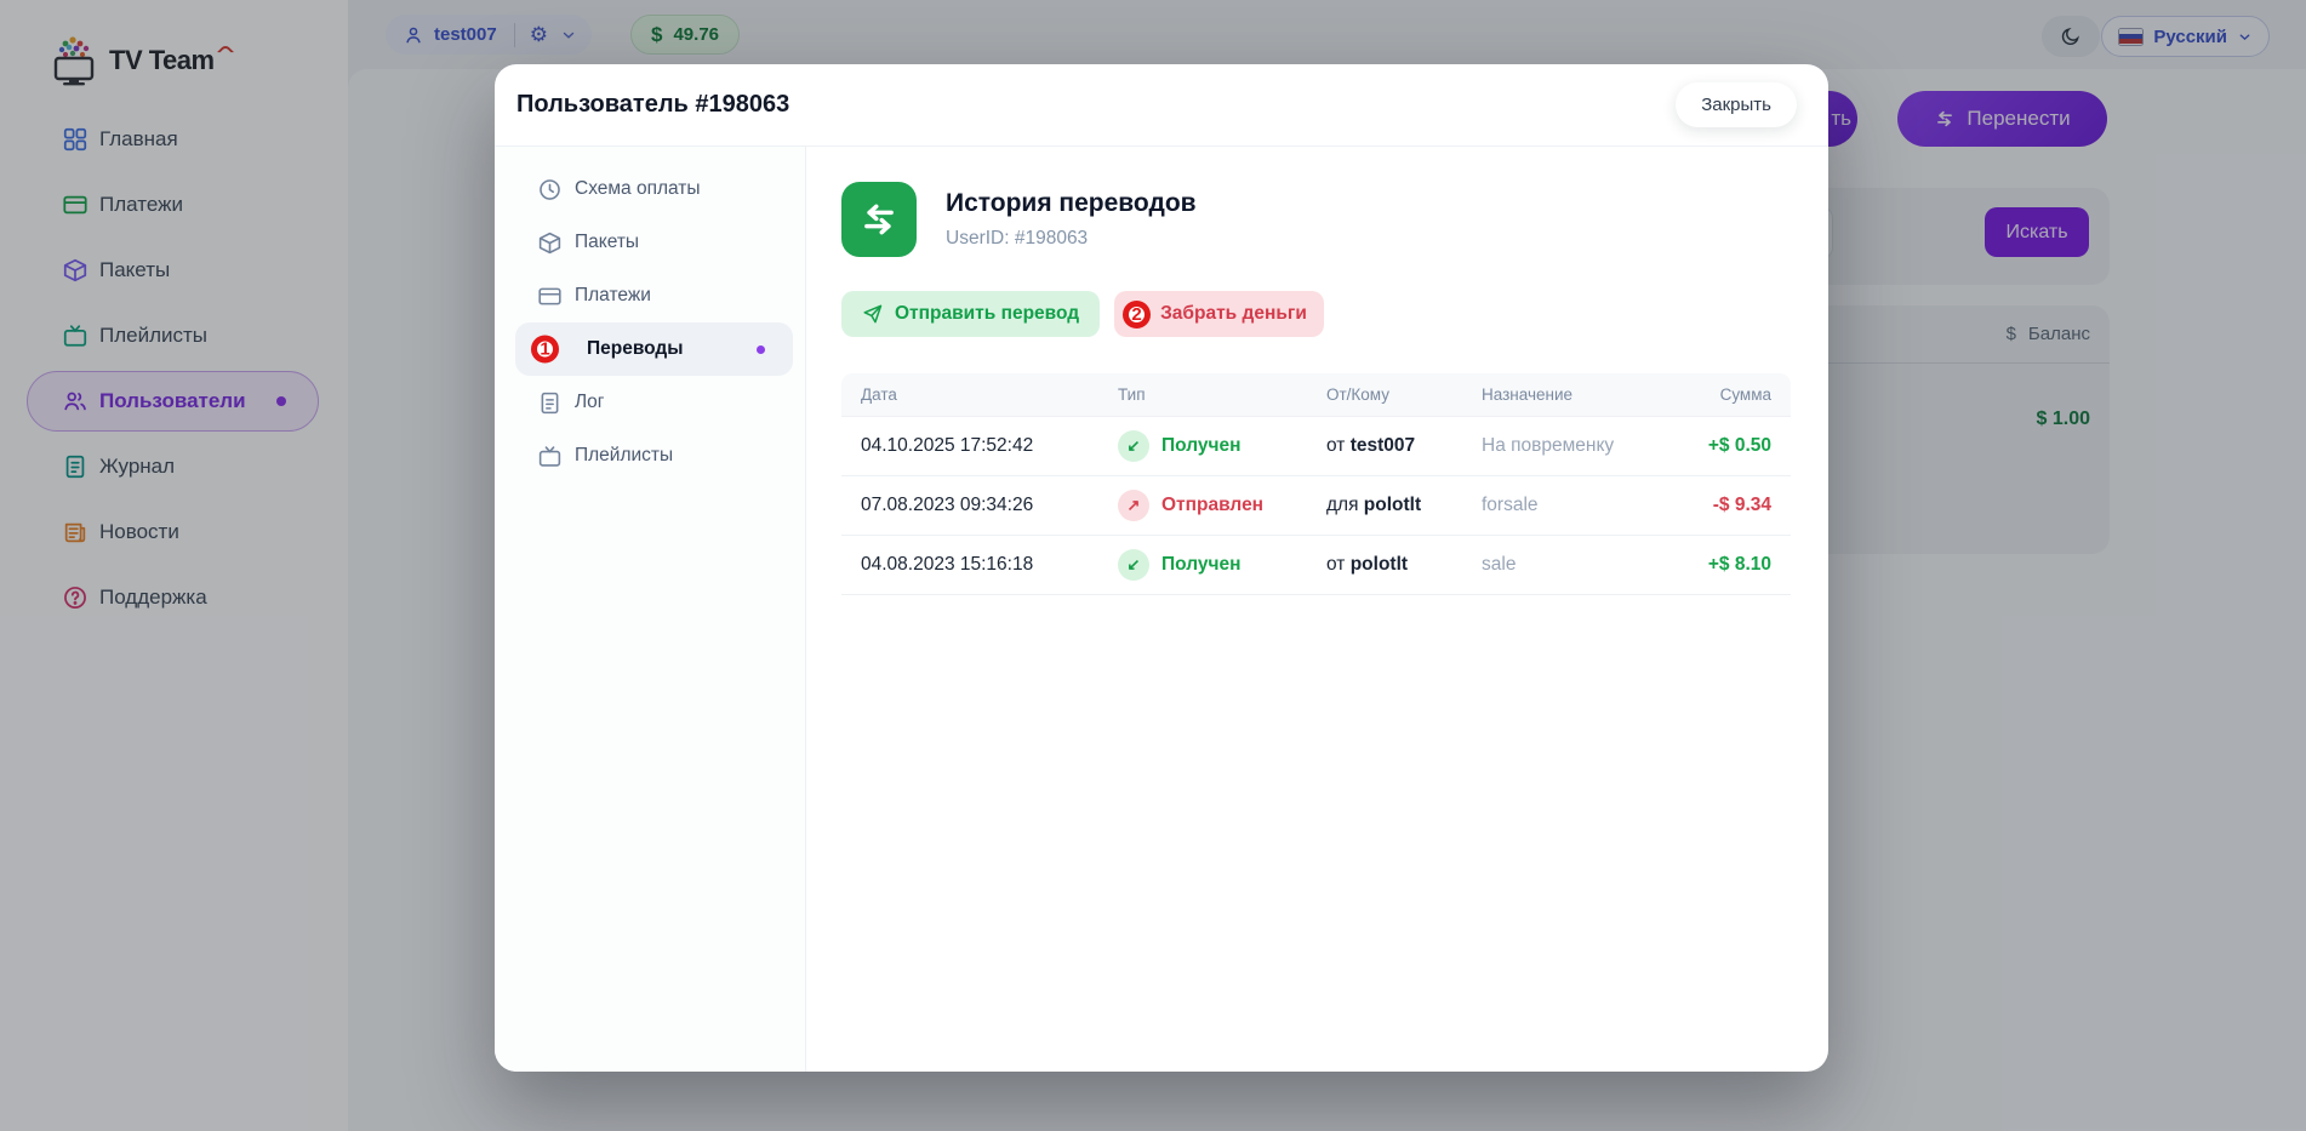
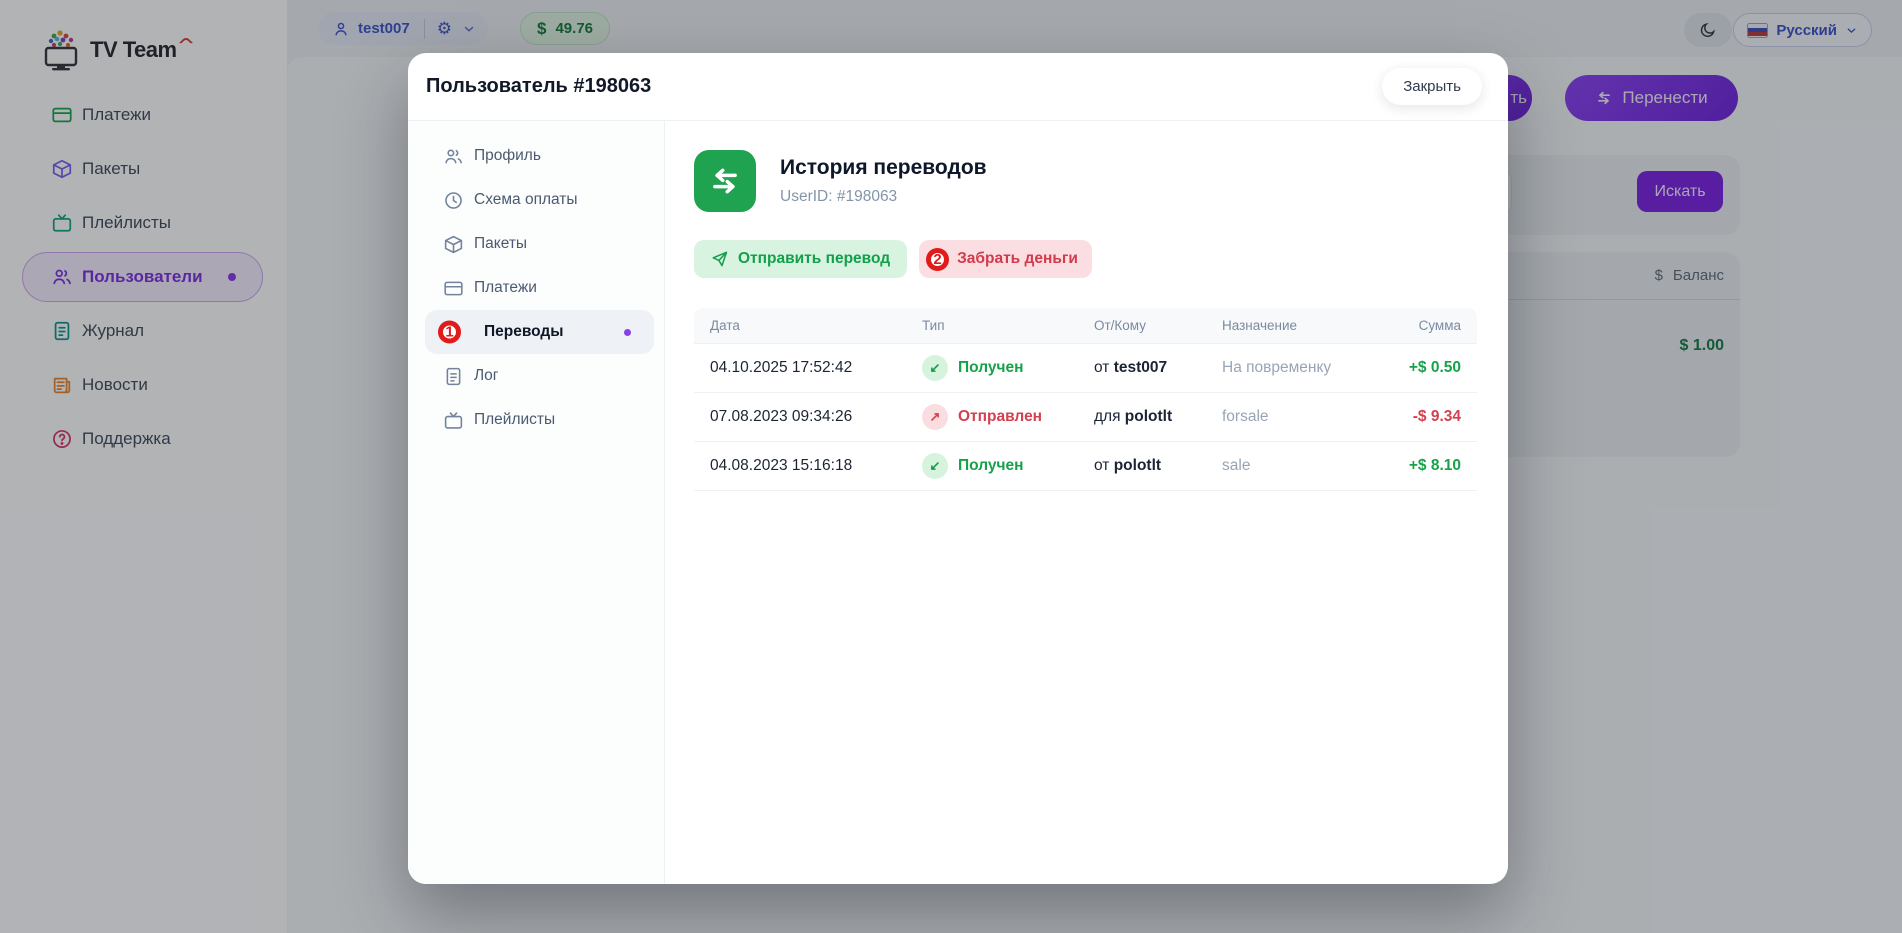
  TV Team
- Главная
  Платежи
  Пакеты
  Плейлисты
  Пользователи
  Журнал
  Новости
  Поддержка
  test007
  ⚙
  $
  49.76
  Русский
  ть
  Перенести
  Искать
  $
  Баланс
  $ 1.00
  Пользователь #198063
  Закрыть
+ Профиль
  Схема оплаты
  Пакеты
  Платежи
  1
  Переводы
  Лог
  Плейлисты
  История переводов
  UserID: #198063
  Отправить перевод
  2
  Забрать деньги
  Дата
  Тип
  От/Кому
  Назначение
  Сумма
  04.10.2025 17:52:42
  ↙
  Получен
  от test007
  На повременку
  +$ 0.50
  07.08.2023 09:34:26
  ↗
  Отправлен
  для polotlt
  forsale
  -$ 9.34
  04.08.2023 15:16:18
  ↙
  Получен
  от polotlt
  sale
  +$ 8.10
